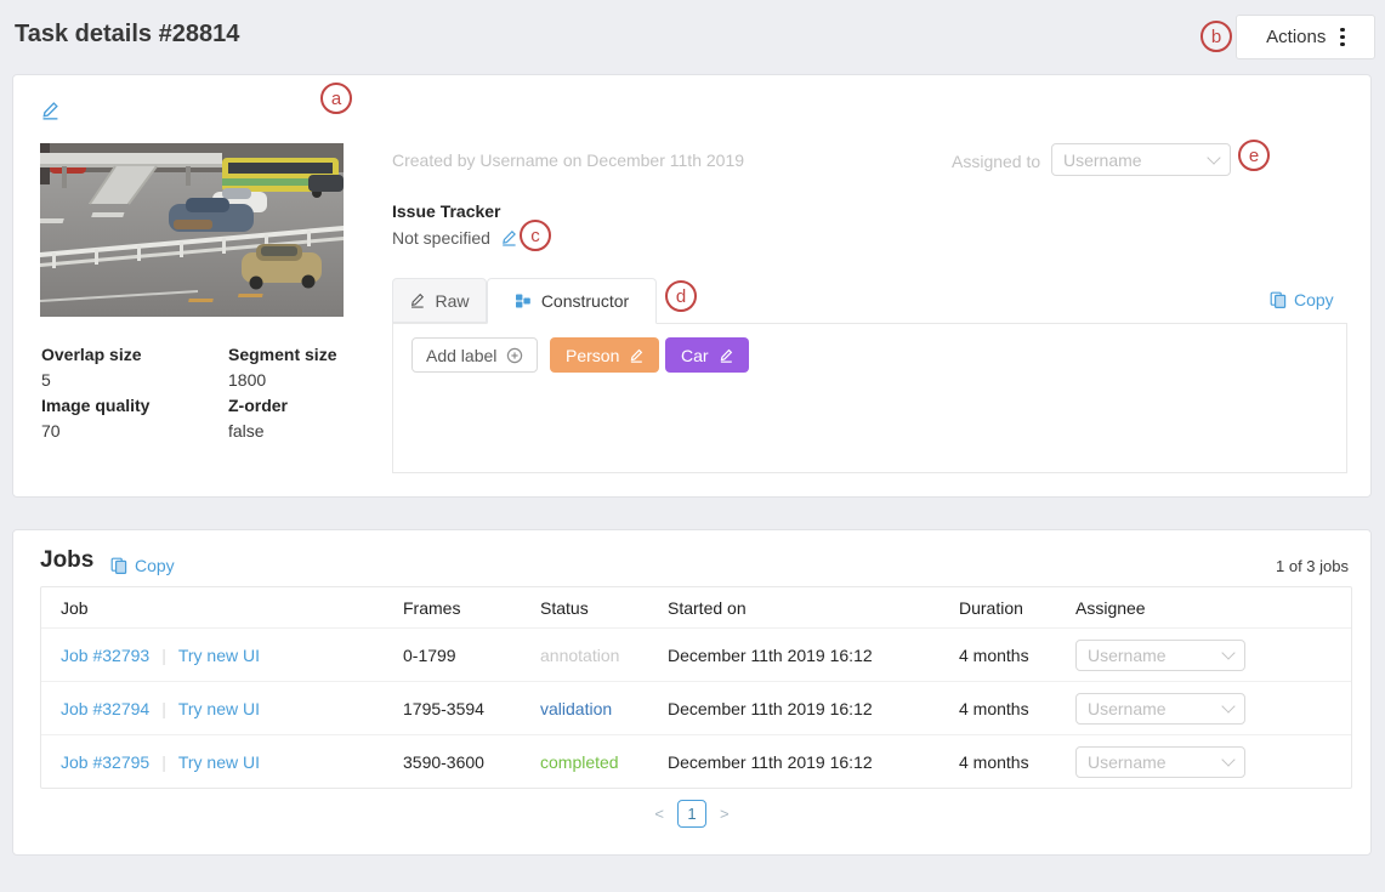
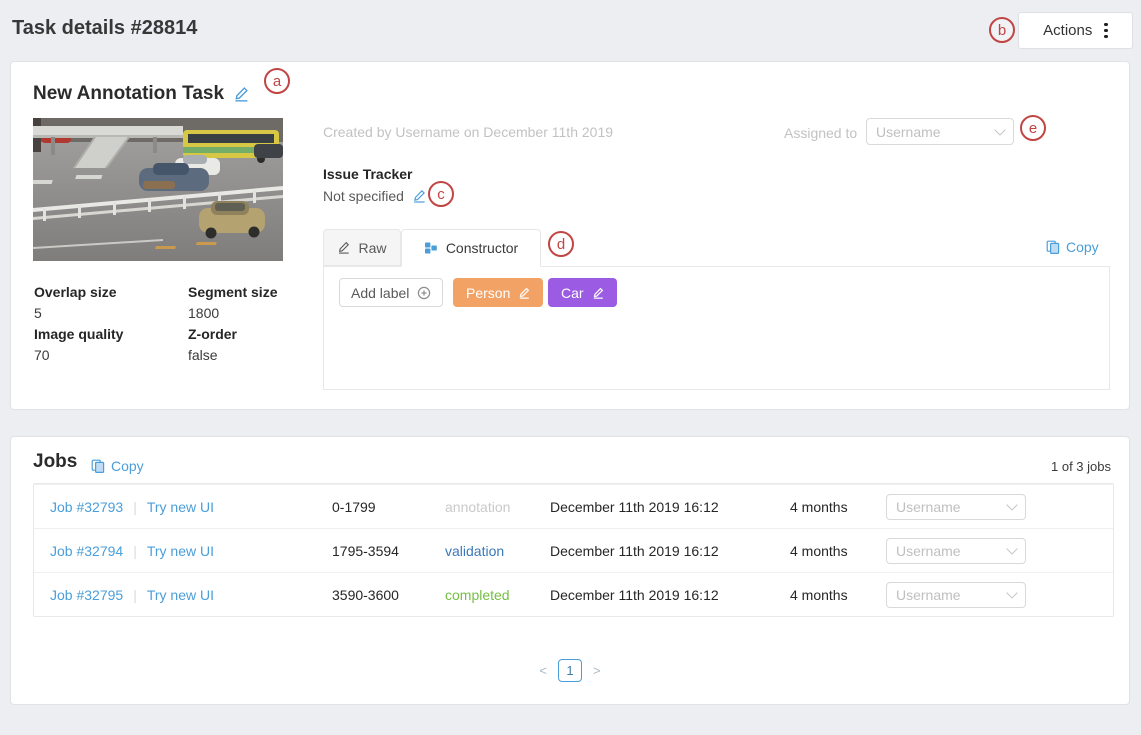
  Task details #28814
  Actions
+ New Annotation Task
  Overlap size
  5
  Segment size
  1800
  Image quality
  70
  Z-order
  false
  Created by Username on December 11th 2019
  Assigned to
  Username
  Issue Tracker
  Not specified
  Raw
  Constructor
  Copy
  Add label
  Person
  Car
  Jobs
  Copy
  1 of 3 jobs
- Job
- Frames
- Status
- Started on
- Duration
- Assignee
  Job #32793
  |
  Try new UI
  0-1799
  annotation
  December 11th 2019 16:12
  4 months
  Username
  Job #32794
  |
  Try new UI
  1795-3594
  validation
  December 11th 2019 16:12
  4 months
  Username
  Job #32795
  |
  Try new UI
  3590-3600
  completed
  December 11th 2019 16:12
  4 months
  Username
  <
  1
  >
  a
  b
  c
  d
  e
